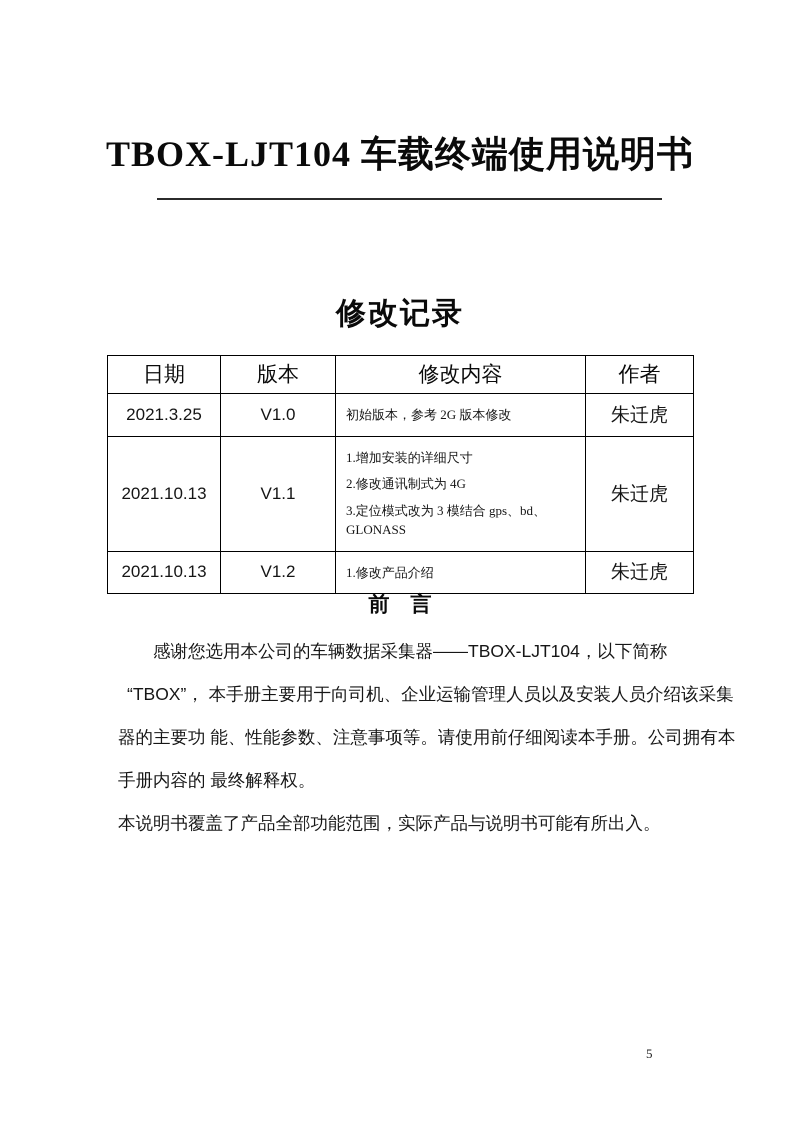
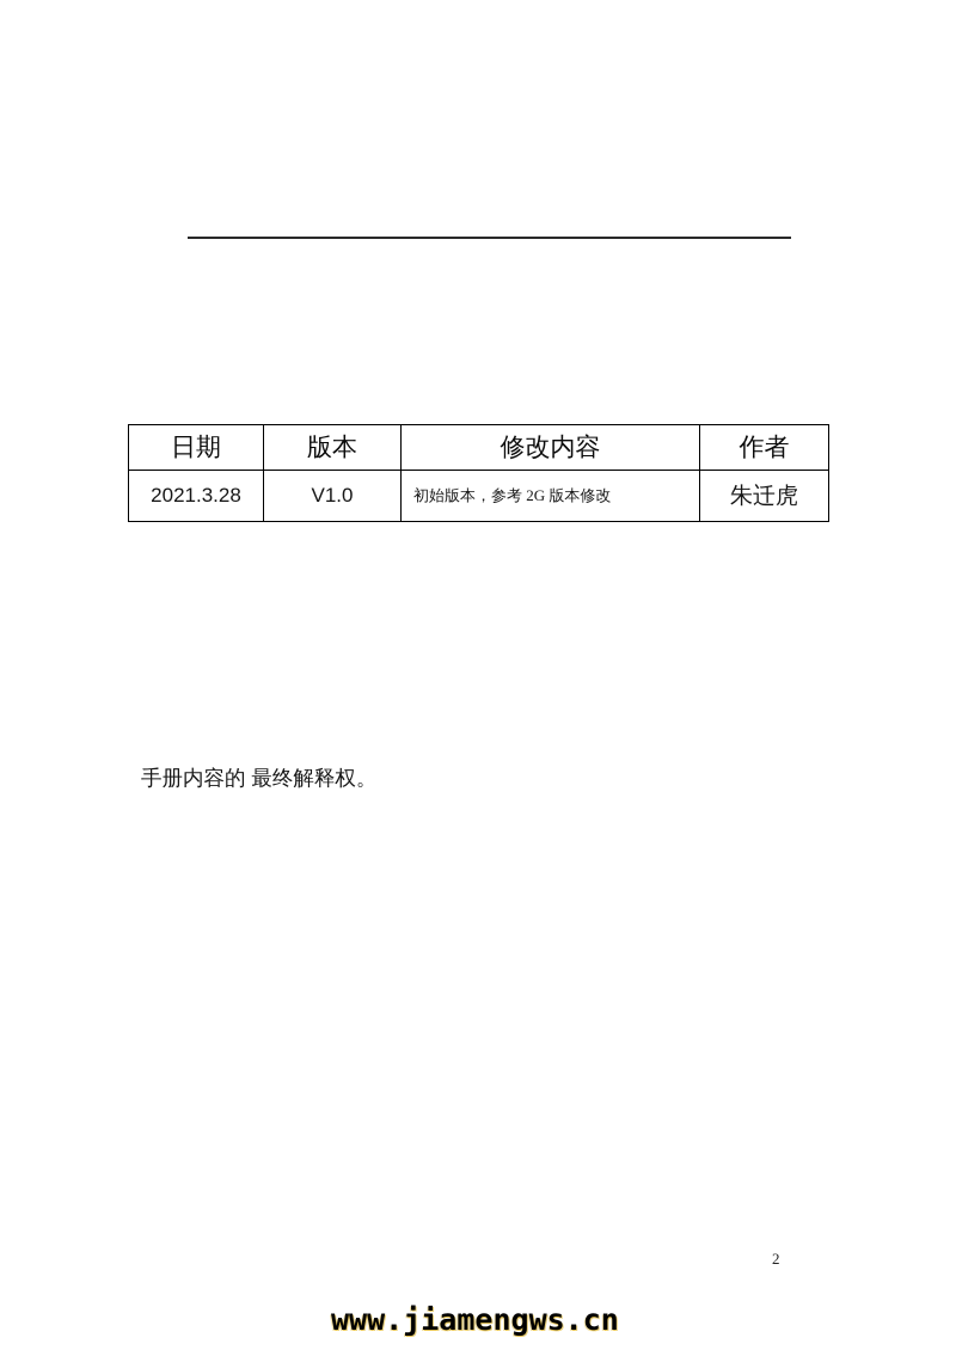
- TBOX-LJT104 车载终端使用说明书
- 修改记录
  日期	版本	修改内容	作者
- 2021.3.25	V1.0	初始版本，参考 2G 版本修改	朱迁虎
+ 2021.3.28	V1.0	初始版本，参考 2G 版本修改	朱迁虎
- 2021.10.13	V1.1	1.增加安装的详细尺寸 2.修改通讯制式为 4G 3.定位模式改为 3 模结合 gps、bd、GLONASS	朱迁虎
- 2021.10.13	V1.2	1.修改产品介绍	朱迁虎
- 前 言
- 感谢您选用本公司的车辆数据采集器——TBOX-LJT104，以下简称
- “TBOX”， 本手册主要用于向司机、企业运输管理人员以及安装人员介绍该采集
- 器的主要功 能、性能参数、注意事项等。请使用前仔细阅读本手册。公司拥有本
  手册内容的 最终解释权。
- 本说明书覆盖了产品全部功能范围，实际产品与说明书可能有所出入。
- 5
+ 2
+ www.jiamengws.cn
